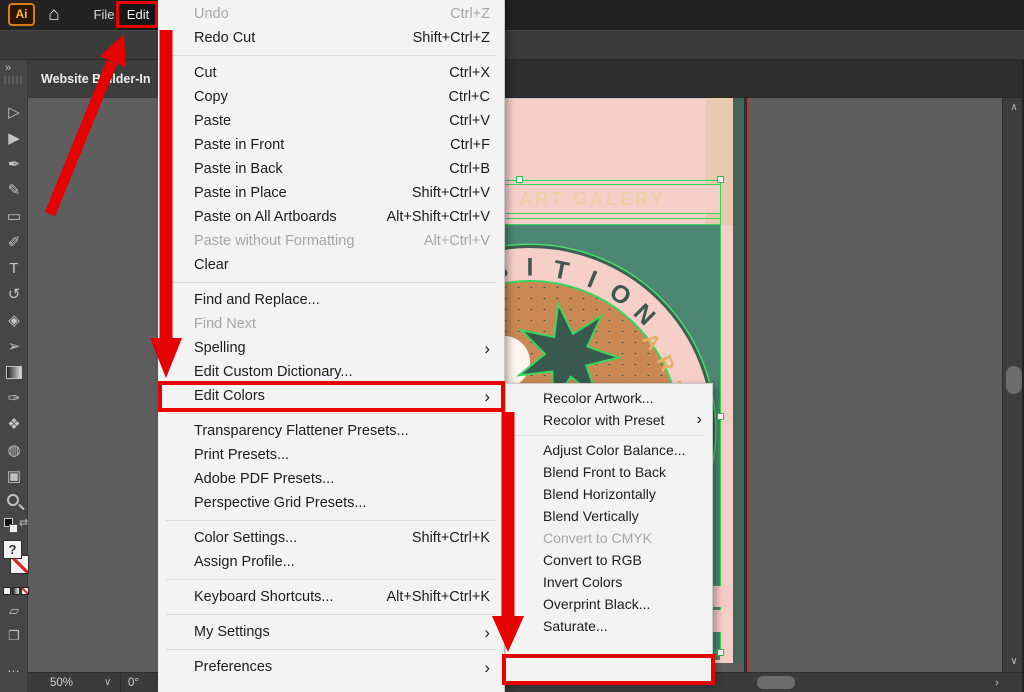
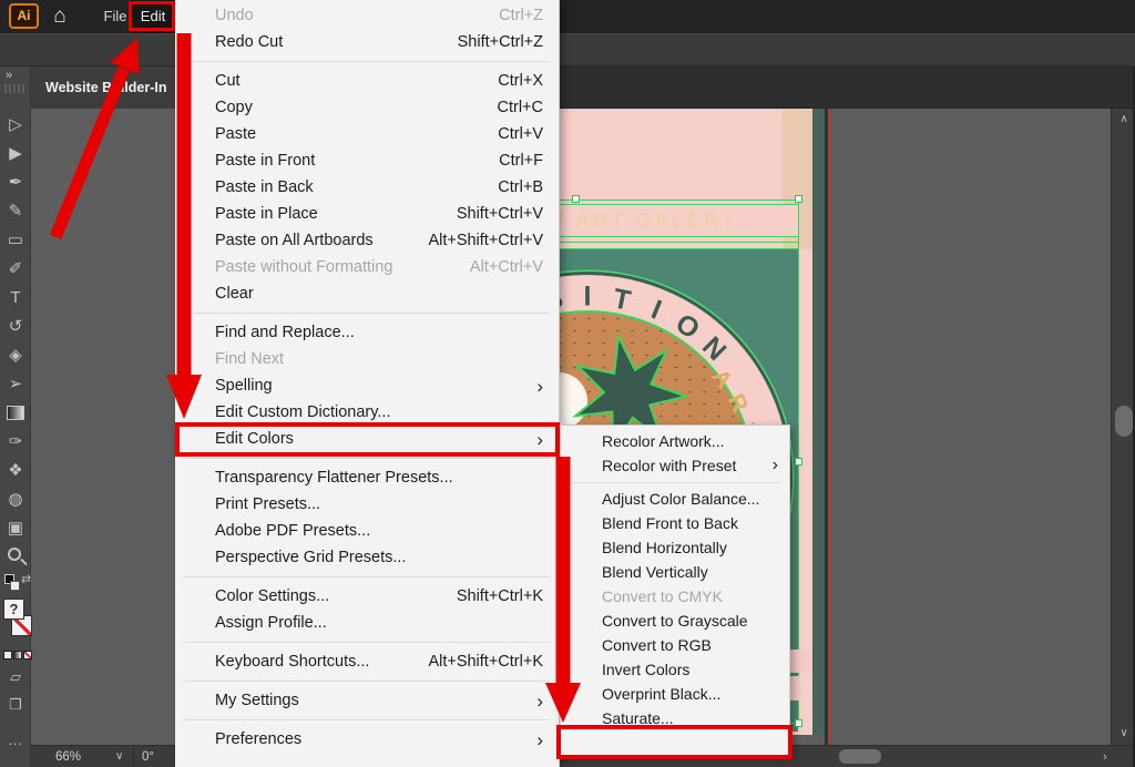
  I
  Ai
  ⌂
  File
  Edit
  Website Blder-In
  »
  ▷
  ▶
  ✒
  ✎
  ▭
  ✐
  T
  ↺
  ◈
  ➢
  ✑
  ❖
  ◍
  ▣
  ⇄
  ?
  ▱
  ❐
  …
  ∧
  ∨
- 50%
+ 66%
  ∨
  0°
  ›
  Undo
  Ctrl+Z
  Redo Cut
  Shift+Ctrl+Z
  Cut
  Ctrl+X
  Copy
  Ctrl+C
  Paste
  Ctrl+V
  Paste in Front
  Ctrl+F
  Paste in Back
  Ctrl+B
  Paste in Place
  Shift+Ctrl+V
  Paste on All Artboards
  Alt+Shift+Ctrl+V
  Paste without Formatting
  Alt+Ctrl+V
  Clear
  Find and Replace...
  Find Next
  Spelling
  ›
  Edit Custom Dictionary...
  Edit Colors
  ›
  Transparency Flattener Presets...
  Print Presets...
  Adobe PDF Presets...
  Perspective Grid Presets...
  Color Settings...
  Shift+Ctrl+K
  Assign Profile...
  Keyboard Shortcuts...
  Alt+Shift+Ctrl+K
  My Settings
  ›
  Preferences
  ›
  Recolor Artwork...
  Recolor with Preset
  ›
  Adjust Color Balance...
  Blend Front to Back
  Blend Horizontally
  Blend Vertically
  Convert to CMYK
+ Convert to Grayscale
  Convert to RGB
  Invert Colors
  Overprint Black...
  Saturate...
